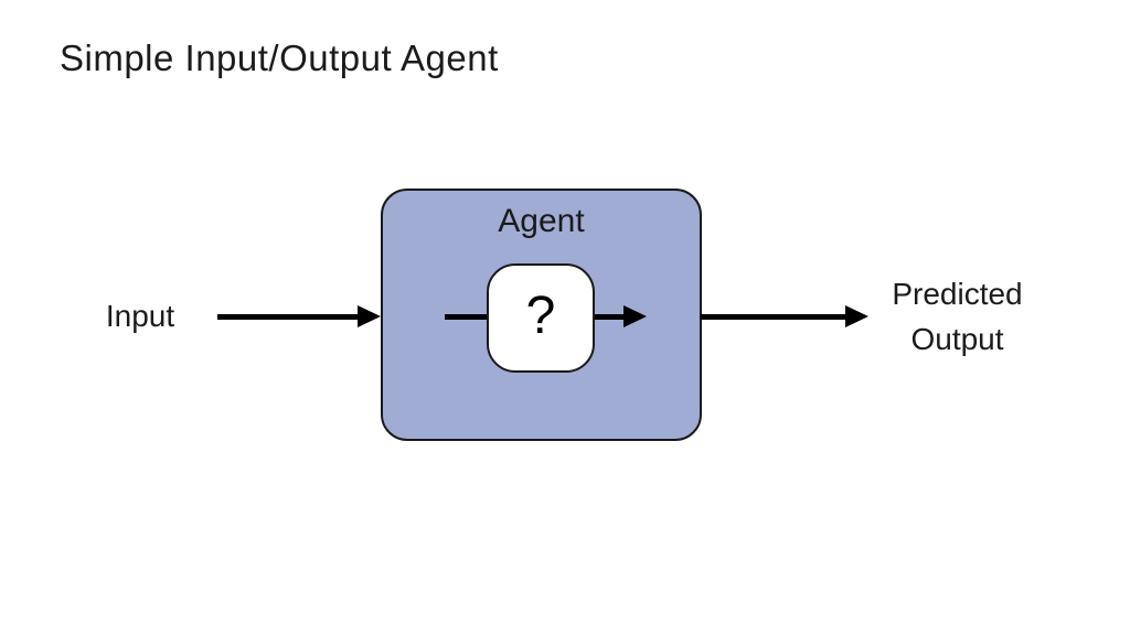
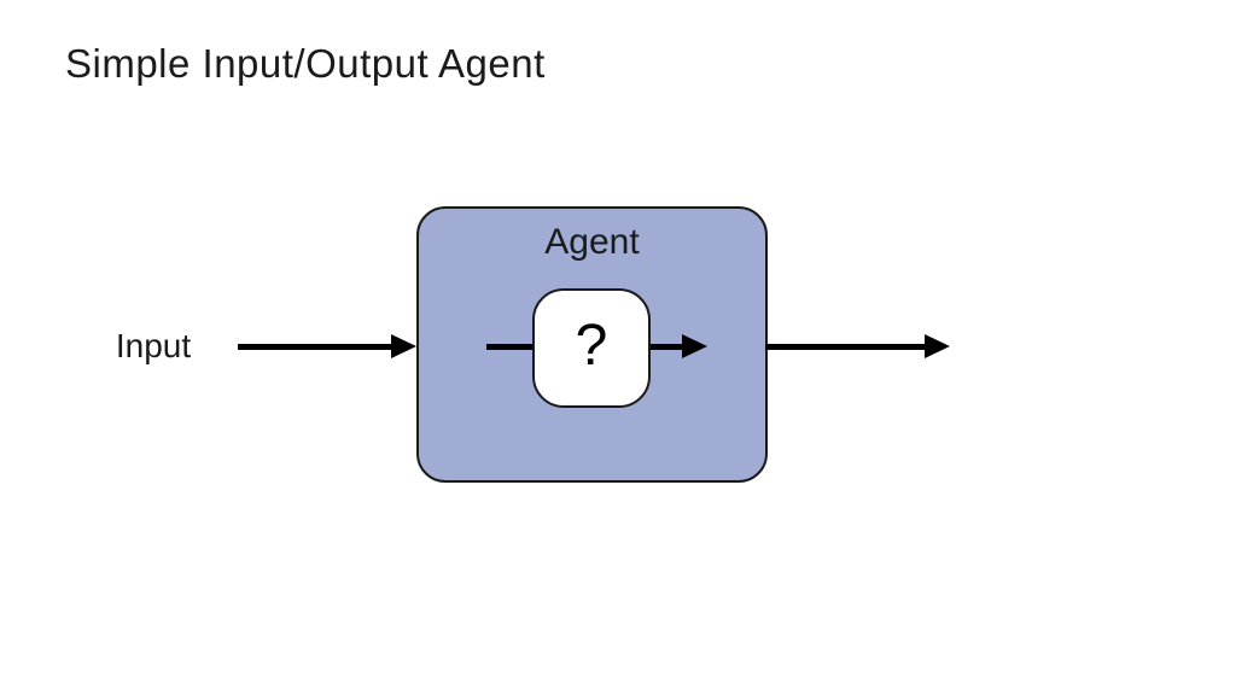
  Simple Input/Output Agent
  Input
  Agent
  ?
- Predicted Output
